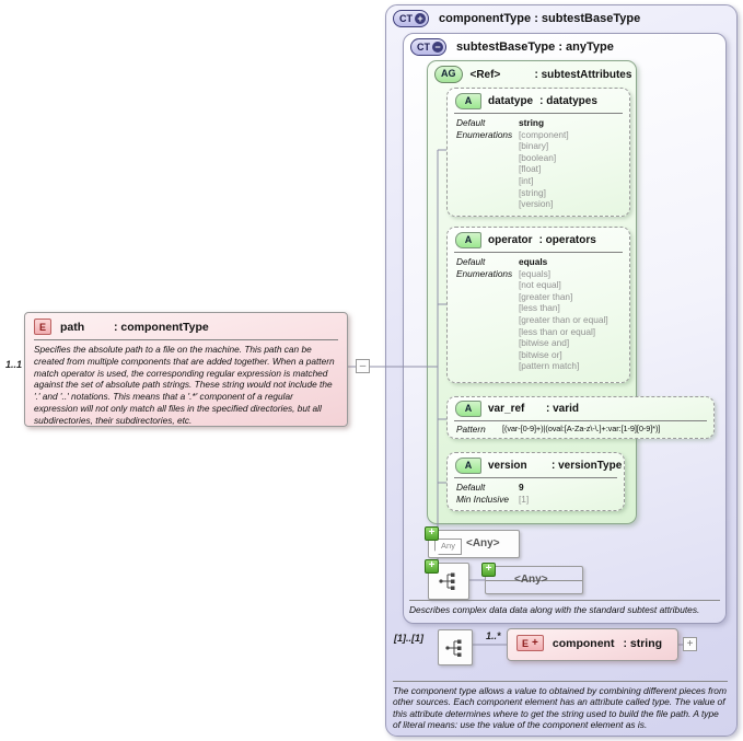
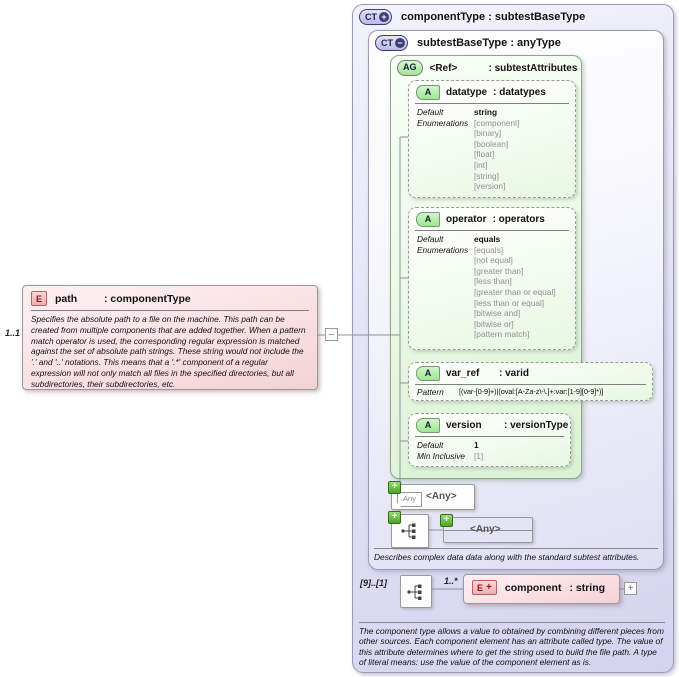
  CT
  +
  componentType : subtestBaseType
  The component type allows a value to obtained by combining different pieces from other sources. Each component element has an attribute called type. The value of this attribute determines where to get the string used to build the file path. A type of literal means: use the value of the component element as is.
  CT
  −
  subtestBaseType : anyType
  Describes complex data data along with the standard subtest attributes.
  AG
  <Ref>
  : subtestAttributes
  1..1
  E
  path
  : componentType
  Specifies the absolute path to a file on the machine. This path can be created from multiple components that are added together. When a pattern match operator is used, the corresponding regular expression is matched against the set of absolute path strings. These string would not include the '.' and '..' notations. This means that a '.*' component of a regular expression will not only match all files in the specified directories, but all subdirectories, their subdirectories, etc.
  –
  A
  datatype
  : datatypes
  Default
  string
  Enumerations
  [component]
  [binary]
  [boolean]
  [float]
  [int]
  [string]
  [version]
  A
  operator
  : operators
  Default
  equals
  Enumerations
  [equals]
  [not equal]
  [greater than]
  [less than]
  [greater than or equal]
  [less than or equal]
  [bitwise and]
  [bitwise or]
  [pattern match]
  A
  var_ref
  : varid
  Pattern
  [(var-[0-9]+)|(oval:[A-Za-z\-\.]+:var:[1-9][0-9]*)]
  A
  version
  : versionType
  Default
- 9
+ 1
  Min Inclusive
  [1]
  +
  Any
  <Any>
  +
  +
  <Any>
- [1]..[1]
+ [9]..[1]
  1..*
  E
  +
  component
  : string
  +
